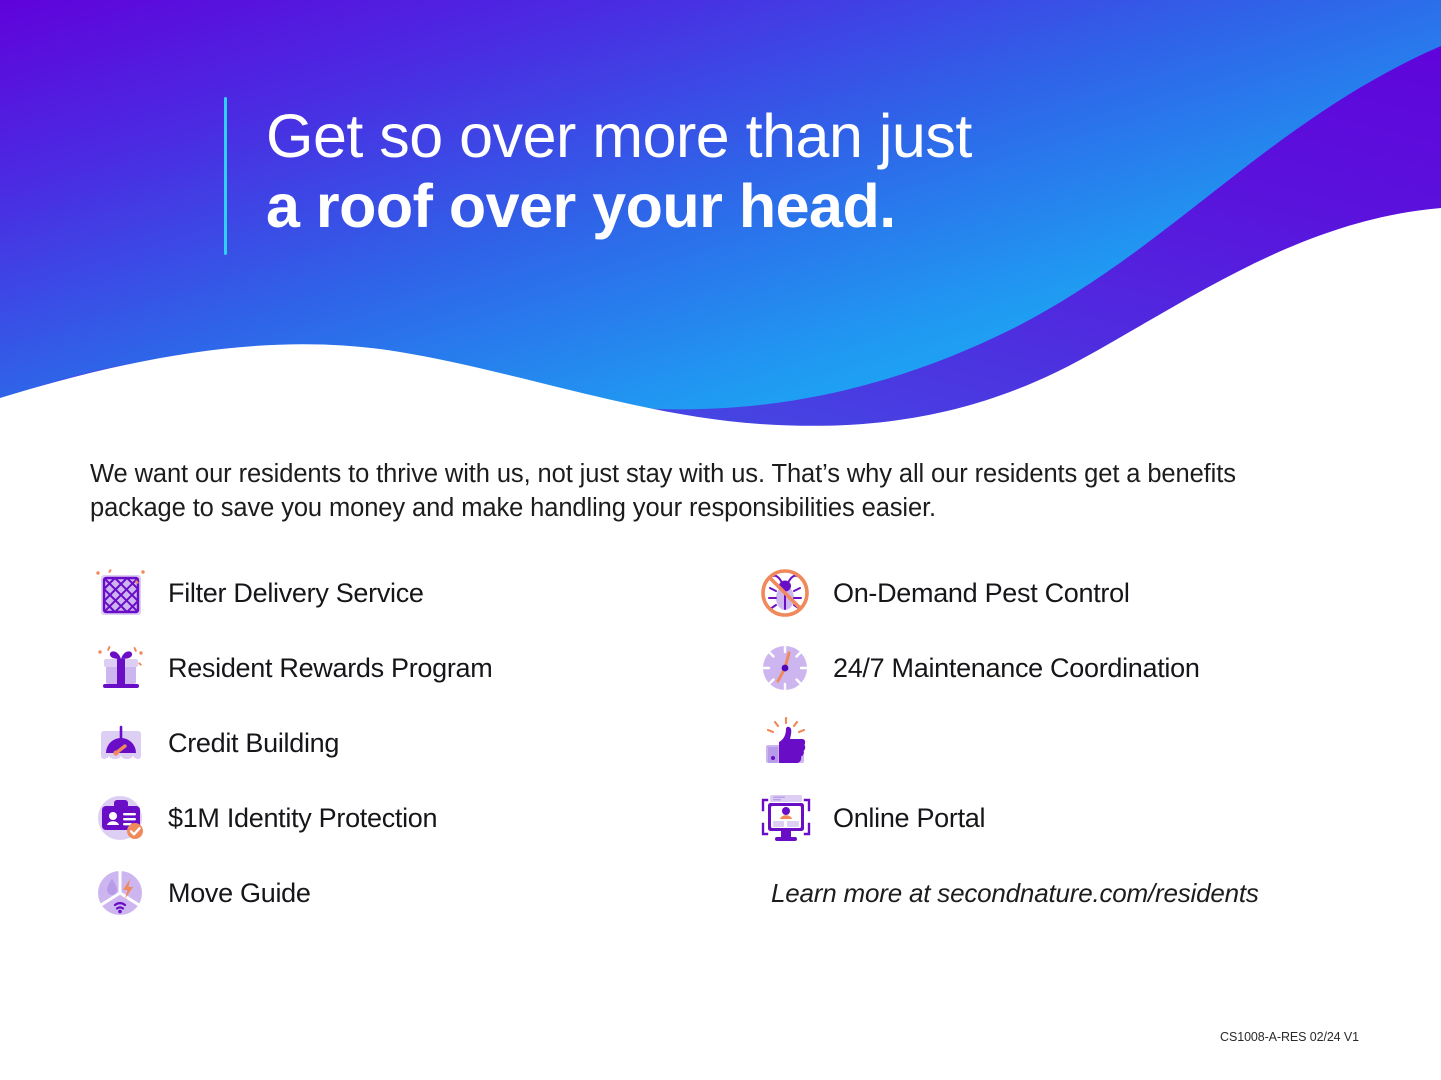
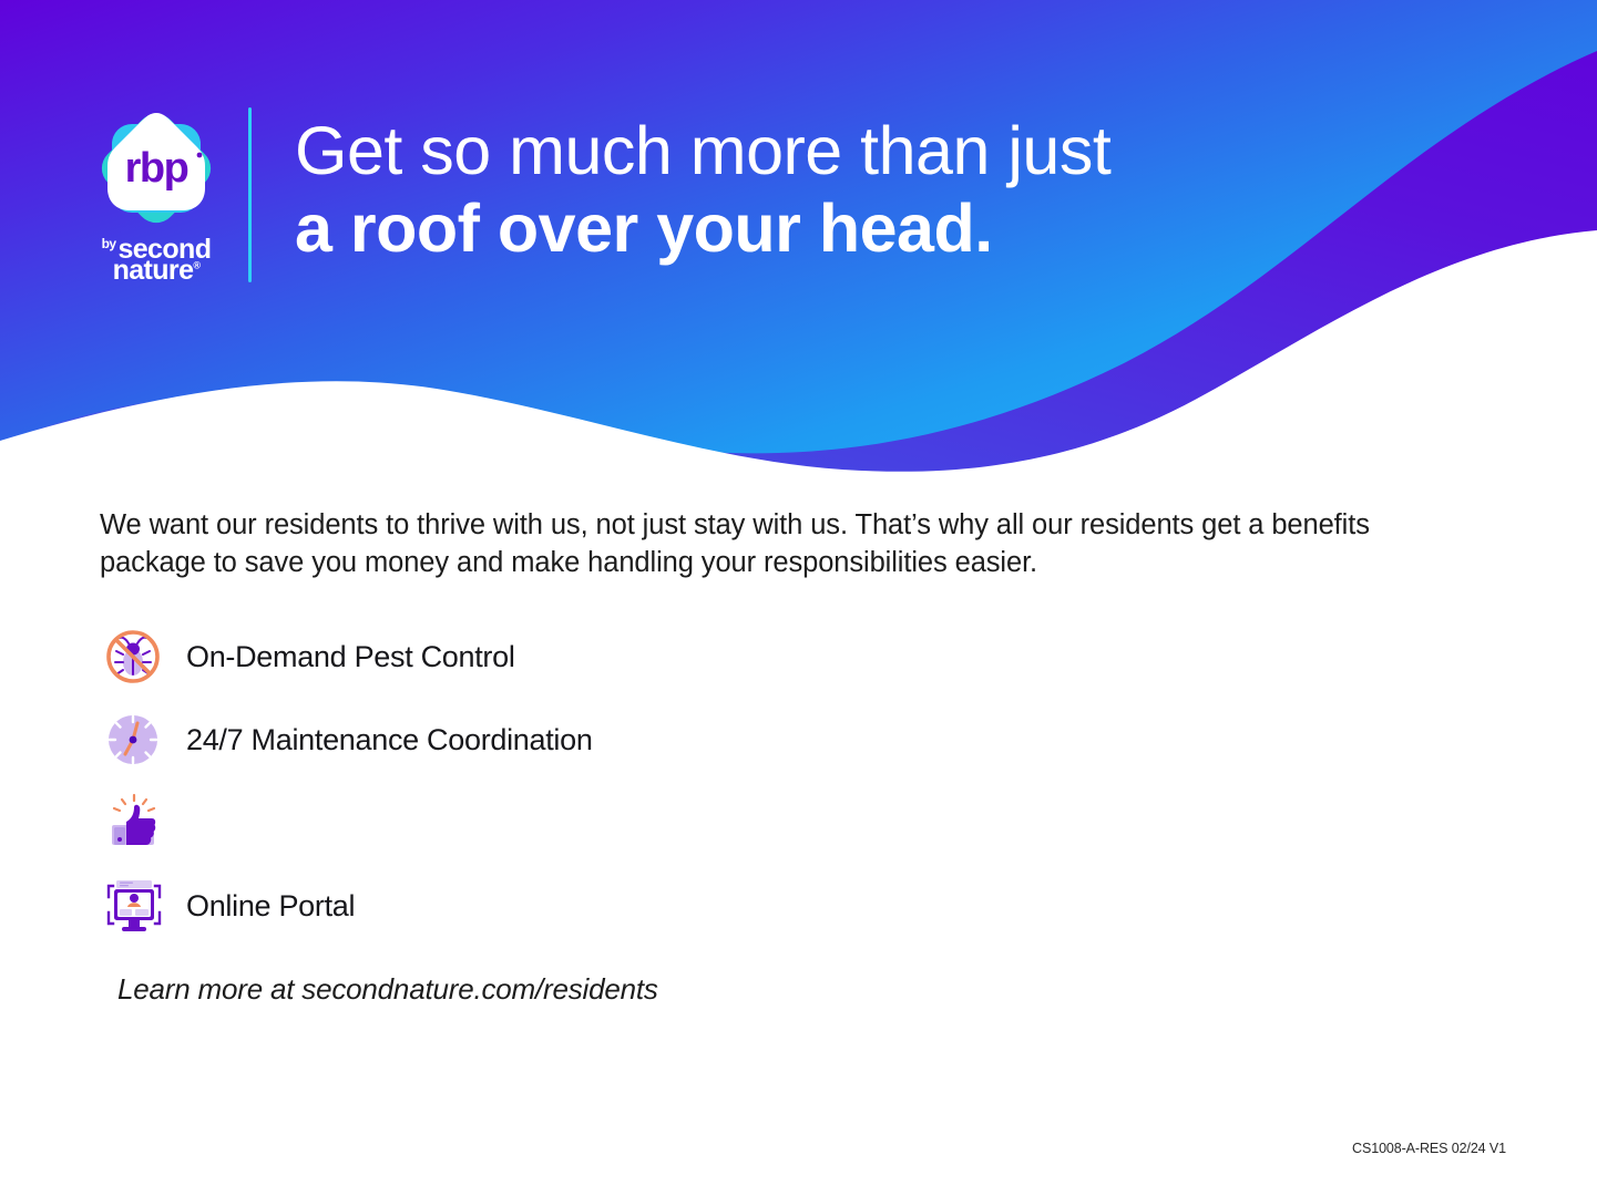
+ rbp
+ by second
+ nature®
- Get so over more than just
+ Get so much more than just
  a roof over your head.
  We want our residents to thrive with us, not just stay with us. That’s why all our residents get a benefits package to save you money and make handling your responsibilities easier.
- Filter Delivery Service
- Resident Rewards Program
- Credit Building
- $1M Identity Protection
- Move Guide
  On-Demand Pest Control
  24/7 Maintenance Coordination
  Online Portal
  Learn more at secondnature.com/residents
  CS1008-A-RES 02/24 V1
